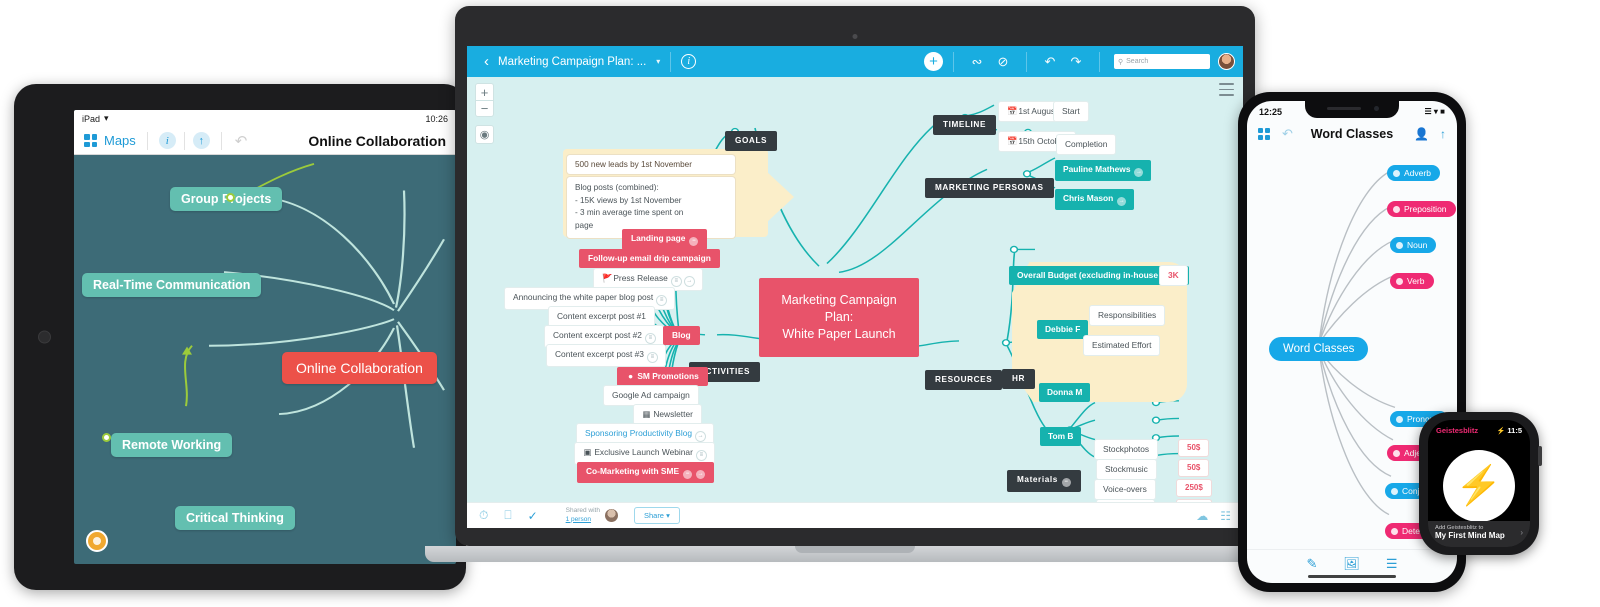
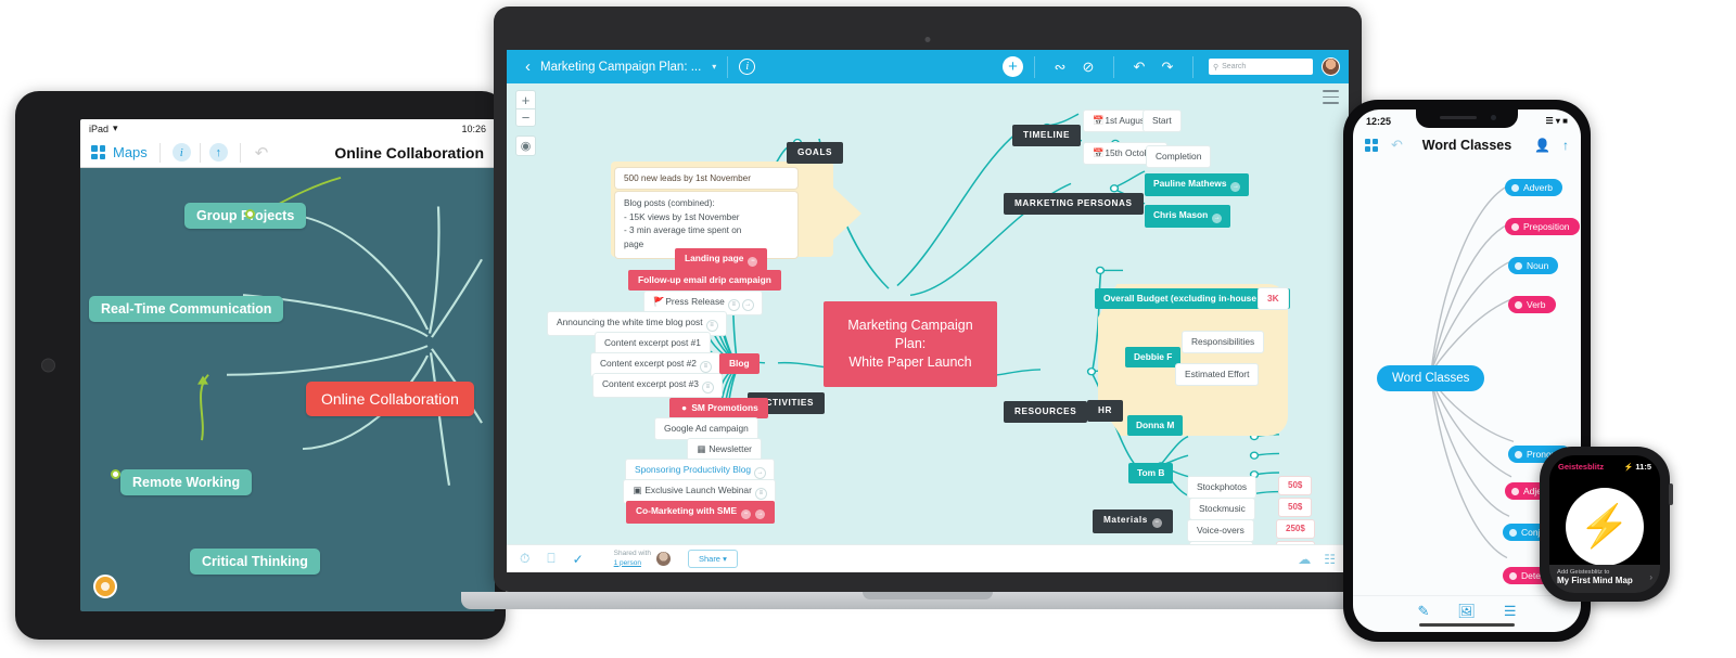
  iPad
  ▾
  10:26
  Maps
  i
  ↑
  ↶
  Online Collaboration
  Groupojects
  Real-Time Communication
  Remote Working
  Critical Thinking
  Online Collaboration
  ‹
  Marketing Campaign Plan: ...
  ▾
  i
  +
  ∾
  ⊘
  ↶
  ↷
  +
  −
  ◉
  500 new leads by 1st November
  Blog posts (combined):
  - 15K views by 1st November
  - 3 min average time spent on
  page
  GOALS
  TIMELINE
  MARKETING PERSONAS
  RESOURCES
  CTIVITIES
  Marketing Campaign Plan:
  White Paper Launch
  📅 1st Augu
  Start
  📅 15th Octo
  Completion
  Pauline Mathews
  Chris Mason
  Overall Budget (excluding in-house
  3K
  HR
  Debbie F
  Donna M
  Tom B
  Responsibilities
  Estimated Effort
  Materials
  Stockphotos
  50$
  Stockmusic
  50$
  Voice-overs
  250$
  Landing page
  Follow-up email drip campaign
  🚩 Press Release
- Announcing the white paper blog post
+ Announcing the white time blog post
  Content excerpt post #1
  Content excerpt post #2
  Content excerpt post #3
  Blog
  ● SM Promotions
  Google Ad campaign
  ▦ Newsletter
  Sponsoring Productivity Blog
  ▣ Exclusive Launch Webinar
  Co-Marketing with SME
  ⏱
  ⎕
  ✓
  Share ▾
  ☁
  ☷
  12:25
  ☰ ▾ ■
  ↶
  Word Classes
  👤
  ↑
  Word Classes
  Adverb
  Preposition
  Noun
  Verb
  Prono
  ✎
  🖼
  ☰
  Geistesblitz
  11:5
  ⚡
  My First Mind Map
  ›
